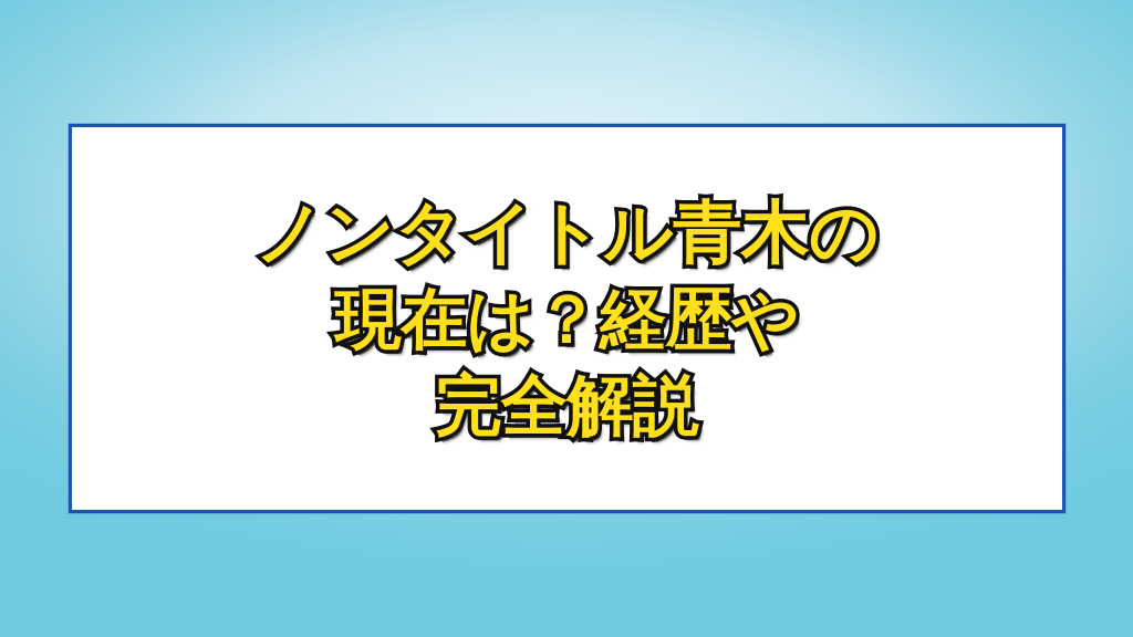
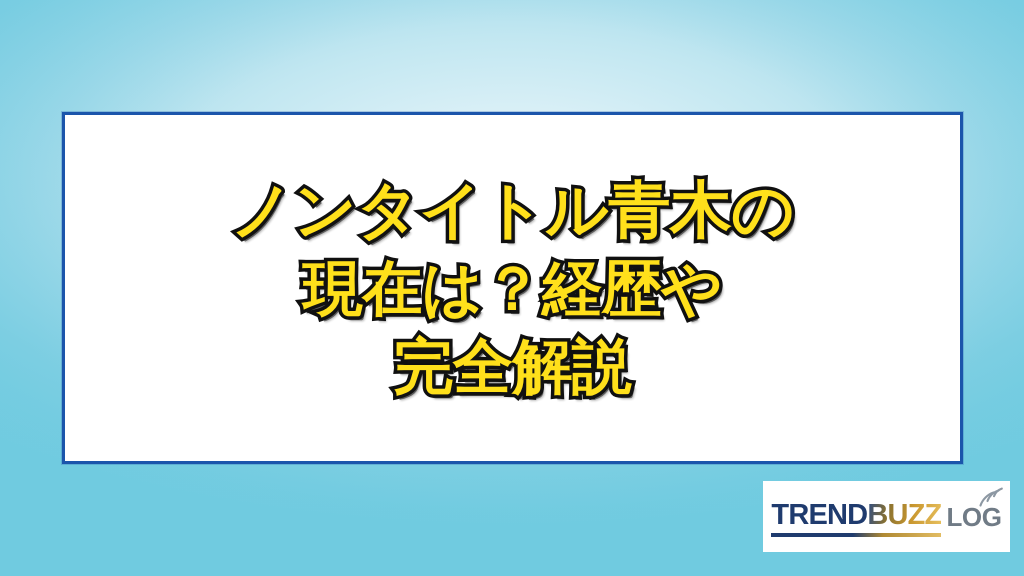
  ノンタイトル青木の
  現在は？経歴や
  完全解説
+ TREND
+ BUZZ
+ LOG
